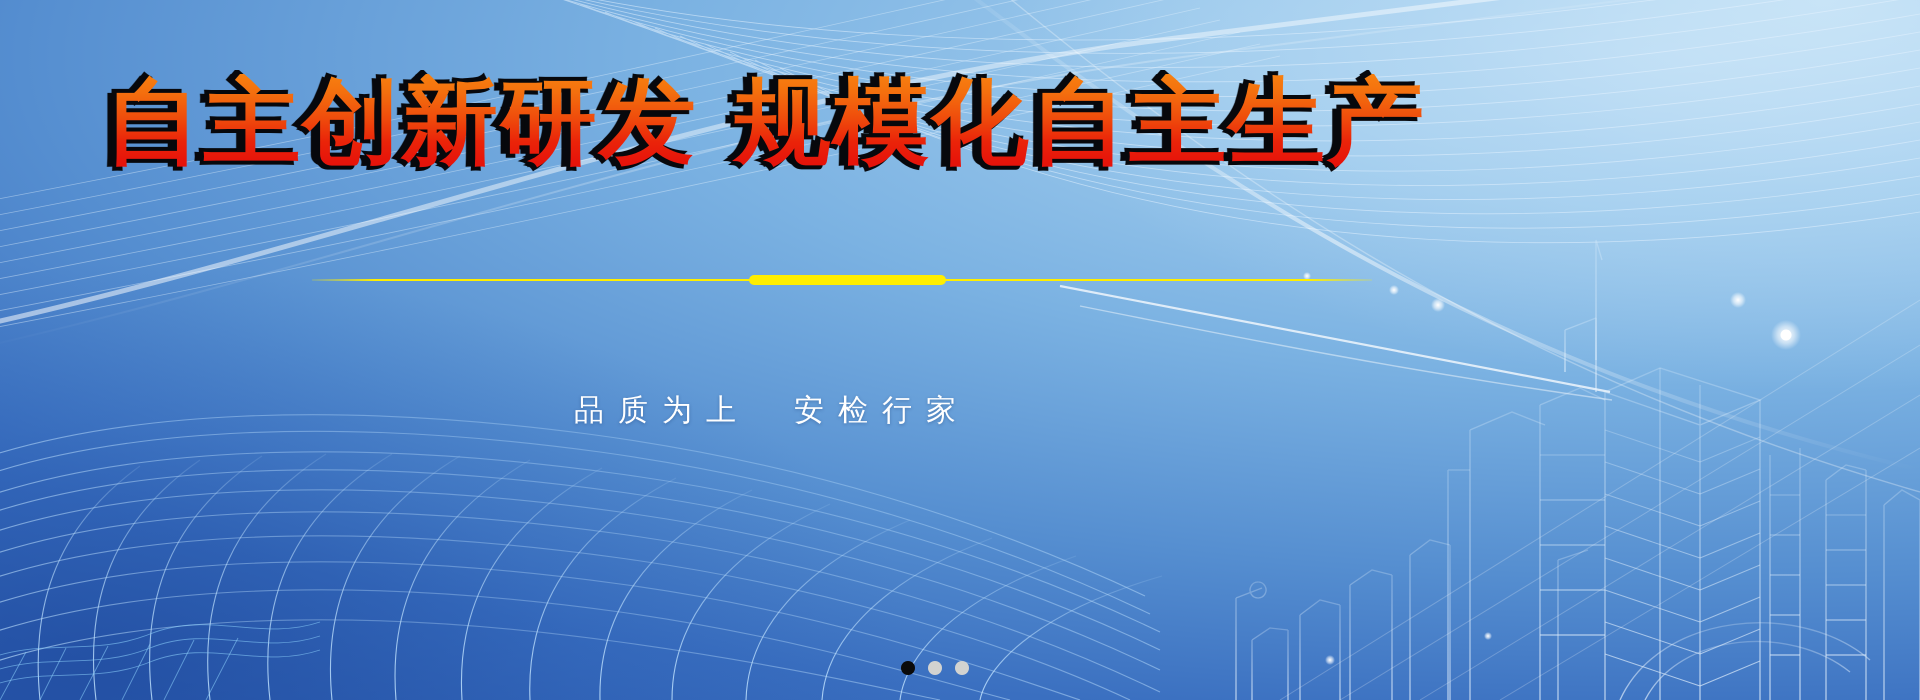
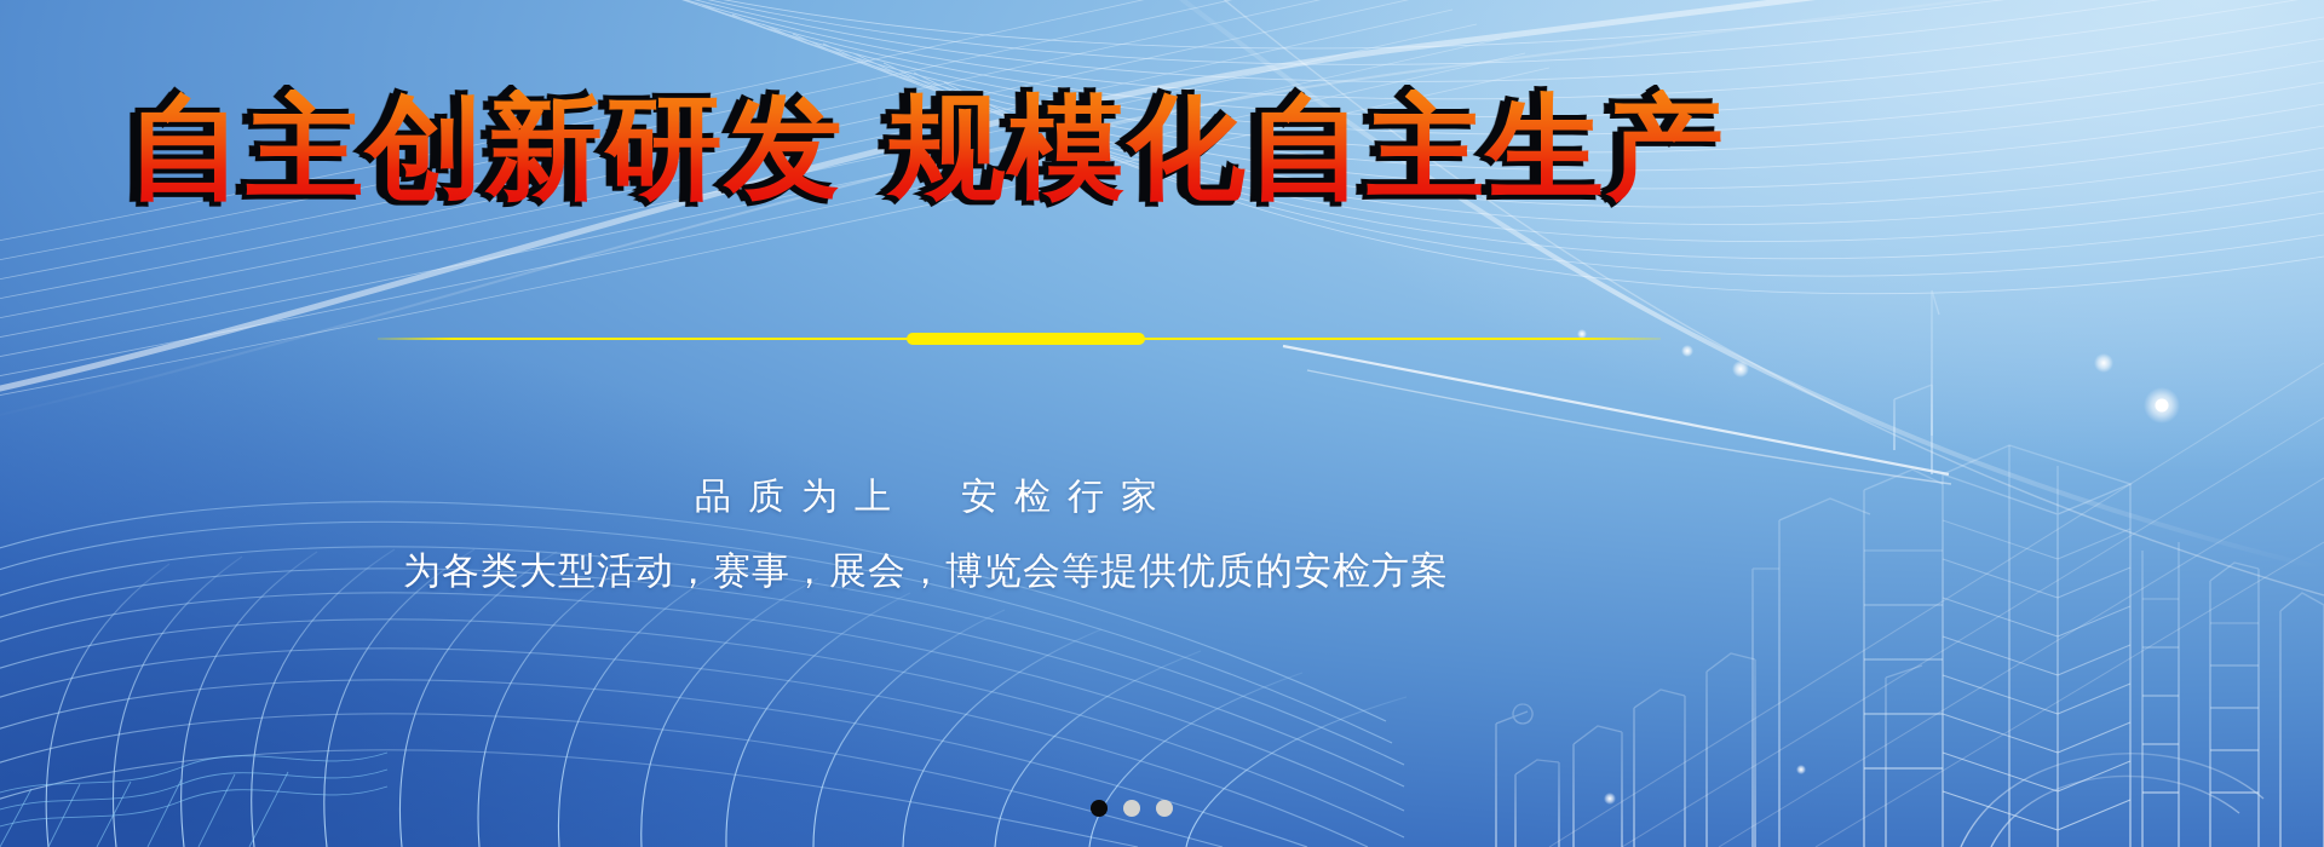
  自主创新研发 规模化自主生产
  品质为上 安检行家
+ 为各类大型活动，赛事，展会，博览会等提供优质的安检方案
